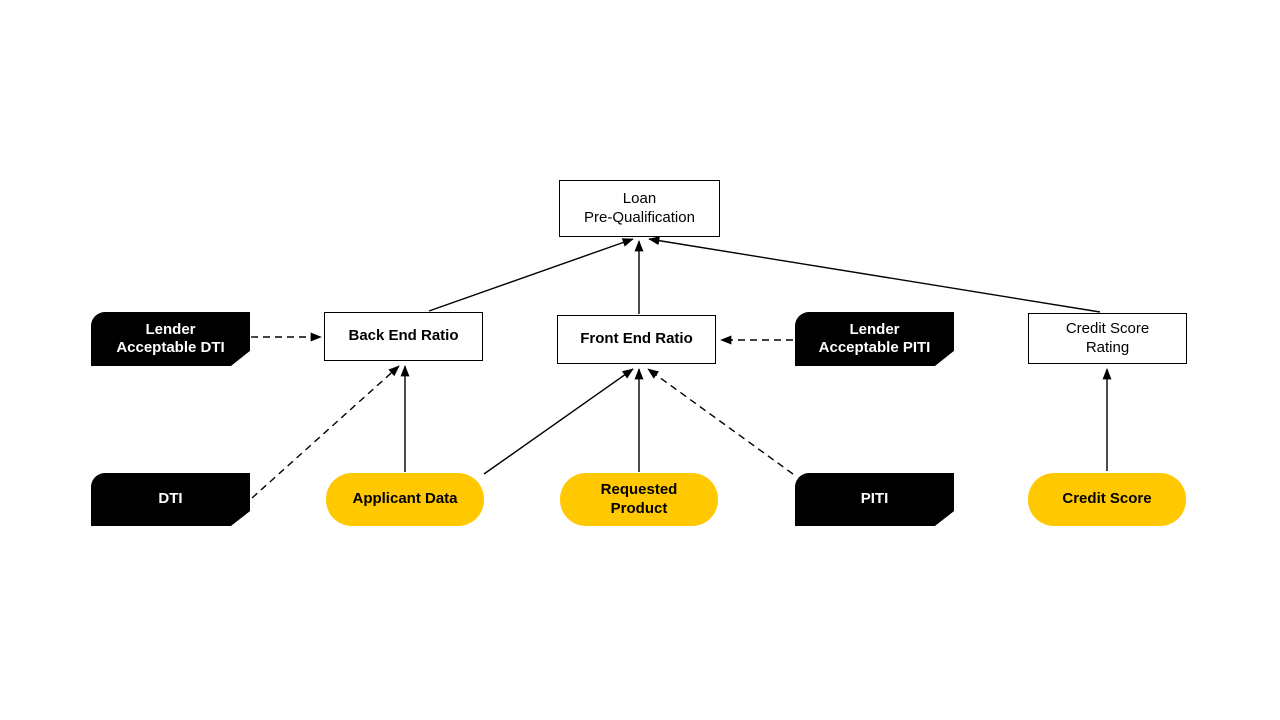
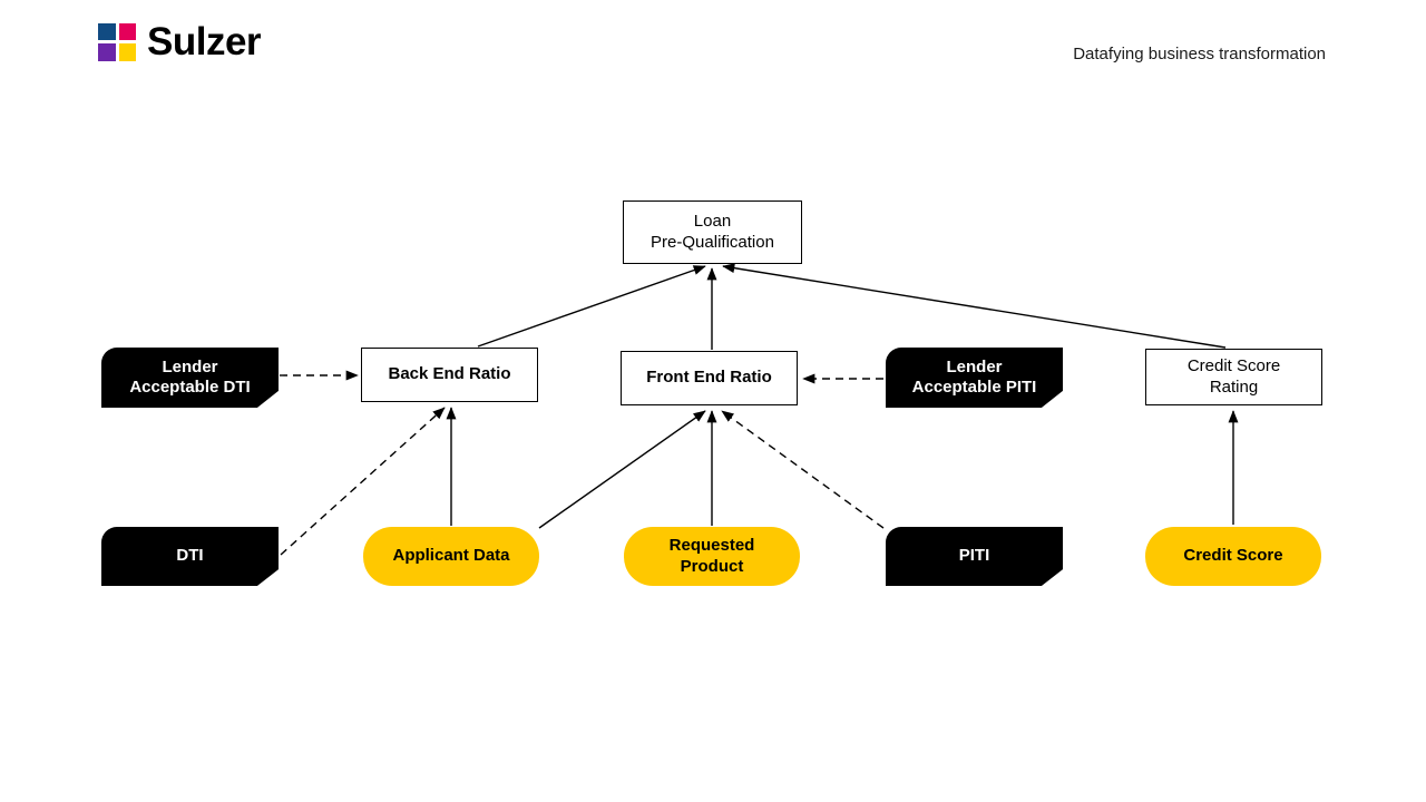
+ Sulzer
+ Datafying business transformation
  Loan
  Pre-Qualification
  Back End Ratio
  Front End Ratio
  Credit Score
  Rating
  Lender
  Acceptable DTI
  Lender
  Acceptable PITI
  DTI
  PITI
  Applicant Data
  Requested
  Product
  Credit Score
